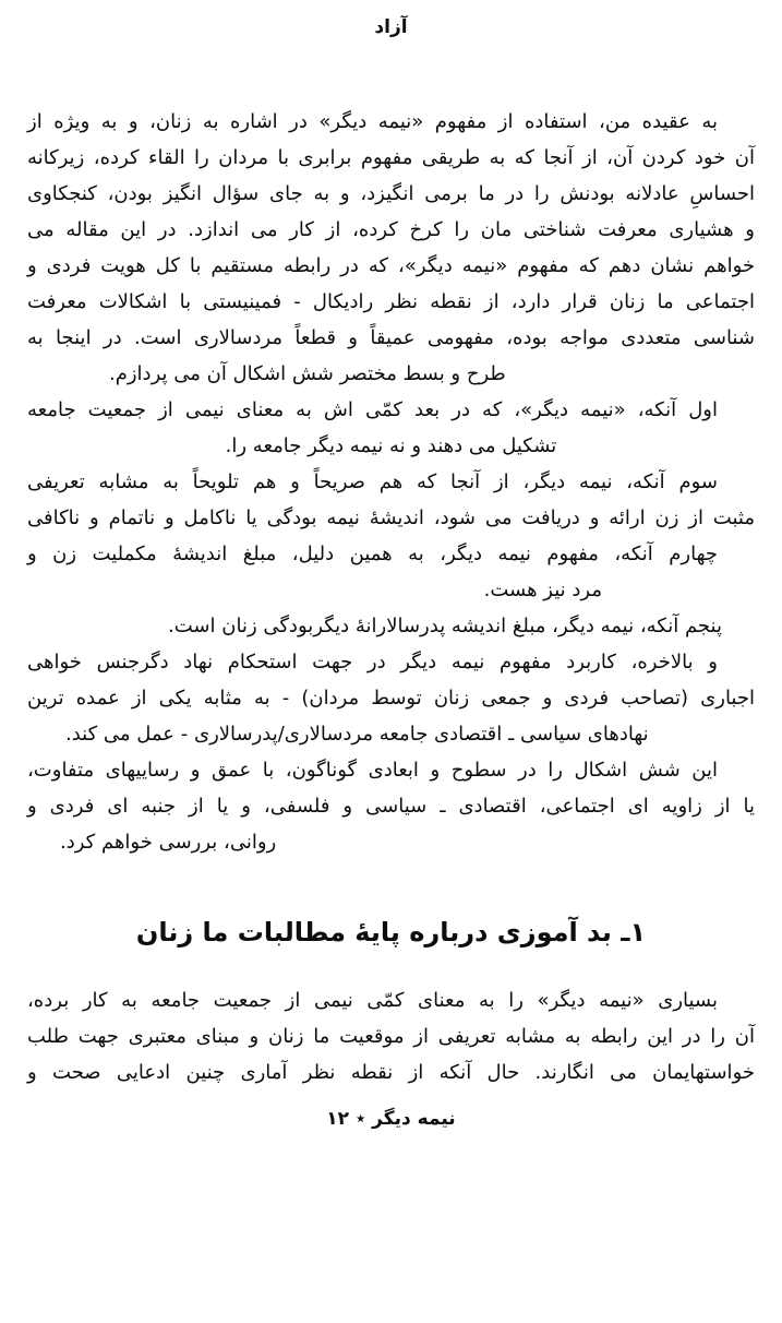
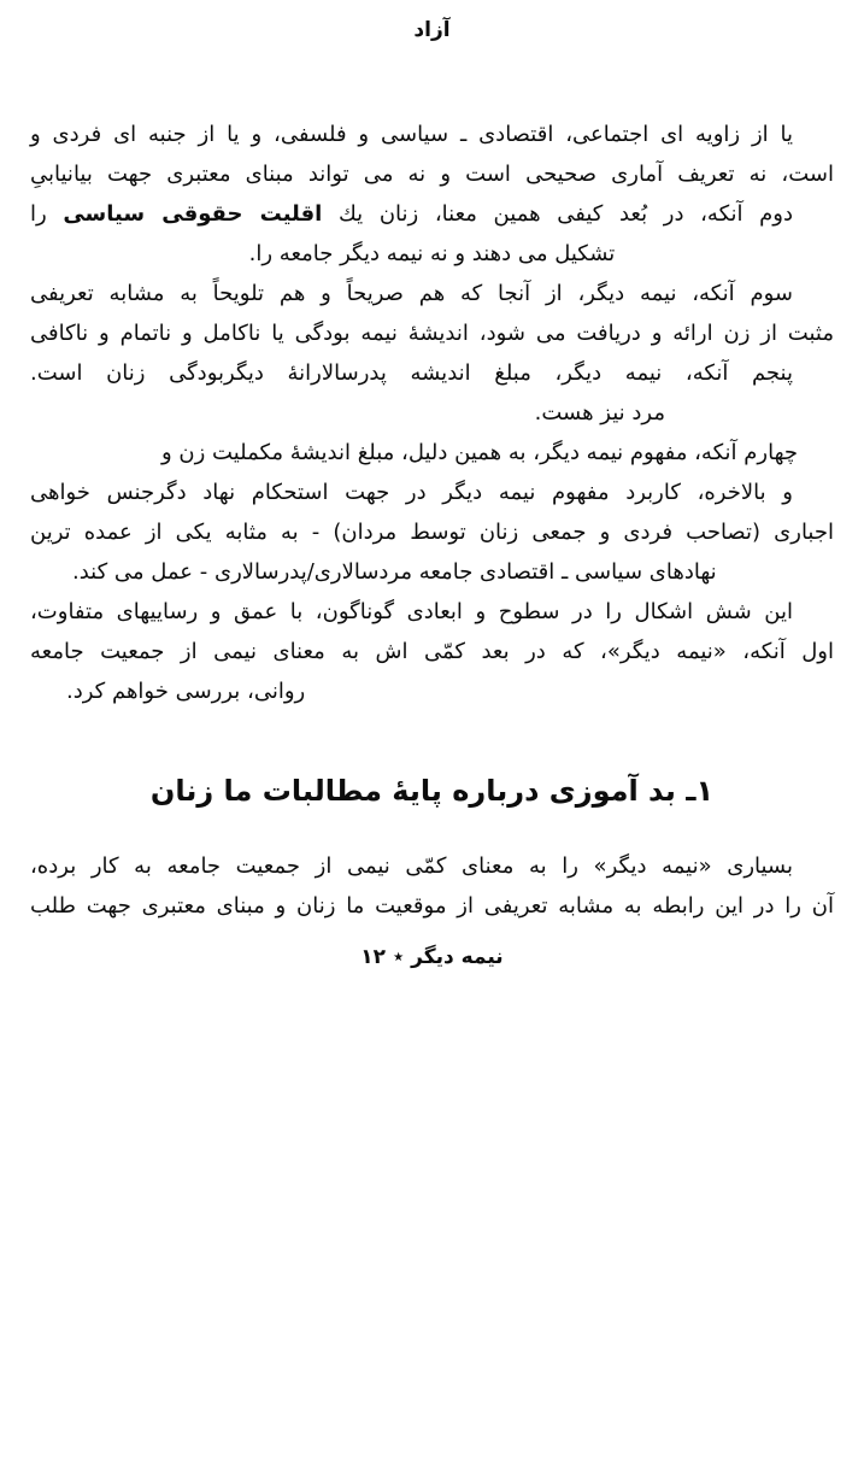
  آزاد
- به عقیده من، استفاده از مفهوم «نیمه دیگر» در اشاره به زنان، و به ویژه از
- آن خود کردن آن، از آنجا که به طریقی مفهوم برابری با مردان را القاء کرده، زیرکانه
- احساسِ عادلانه بودنش را در ما برمی انگیزد، و به جای سؤال انگیز بودن، کنجکاوی
- و هشیاری معرفت شناختی مان را کرخ کرده، از کار می اندازد. در این مقاله می
- خواهم نشان دهم که مفهوم «نیمه دیگر»، که در رابطه مستقیم با کل هویت فردی و
- اجتماعی ما زنان قرار دارد، از نقطه نظر رادیکال - فمینیستی با اشکالات معرفت
- شناسی متعددی مواجه بوده، مفهومی عمیقاً و قطعاً مردسالاری است. در اینجا به
- طرح و بسط مختصر شش اشکال آن می پردازم.
- اول آنکه، «نیمه دیگر»، که در بعد کمّی اش به معنای نیمی از جمعیت جامعه
+ یا از زاویه ای اجتماعی، اقتصادی ـ سیاسی و فلسفی، و یا از جنبه ای فردی و
+ است، نه تعریف آماری صحیحی است و نه می تواند مبنای معتبری جهت بیانیابیِ
+ دوم آنکه، در بُعد کیفی همین معنا، زنان یك اقلیت حقوقی سیاسی را
  تشکیل می دهند و نه نیمه دیگر جامعه را.
  سوم آنکه، نیمه دیگر، از آنجا که هم صریحاً و هم تلویحاً به مشابه تعریفی
  مثبت از زن ارائه و دریافت می شود، اندیشۀ نیمه بودگی یا ناکامل و ناتمام و ناکافی
- چهارم آنکه، مفهوم نیمه دیگر، به همین دلیل، مبلغ اندیشۀ مکملیت زن و
+ پنجم آنکه، نیمه دیگر، مبلغ اندیشه پدرسالارانۀ دیگربودگی زنان است.
  مرد نیز هست.
- پنجم آنکه، نیمه دیگر، مبلغ اندیشه پدرسالارانۀ دیگربودگی زنان است.
+ چهارم آنکه، مفهوم نیمه دیگر، به همین دلیل، مبلغ اندیشۀ مکملیت زن و
  و بالاخره، کاربرد مفهوم نیمه دیگر در جهت استحکام نهاد دگرجنس خواهی
  اجباری (تصاحب فردی و جمعی زنان توسط مردان) - به مثابه یکی از عمده ترین
  نهادهای سیاسی ـ اقتصادی جامعه مردسالاری/پدرسالاری - عمل می کند.
  این شش اشکال را در سطوح و ابعادی گوناگون، با عمق و رساییهای متفاوت،
- یا از زاویه ای اجتماعی، اقتصادی ـ سیاسی و فلسفی، و یا از جنبه ای فردی و
+ اول آنکه، «نیمه دیگر»، که در بعد کمّی اش به معنای نیمی از جمعیت جامعه
  روانی، بررسی خواهم کرد.
  ۱ـ بد آموزی درباره پایۀ مطالبات ما زنان
  بسیاری «نیمه دیگر» را به معنای کمّی نیمی از جمعیت جامعه به کار برده،
  آن را در این رابطه به مشابه تعریفی از موقعیت ما زنان و مبنای معتبری جهت طلب
- خواستهایمان می انگارند. حال آنکه از نقطه نظر آماری چنین ادعایی صحت و
  نیمه دیگر ٭ ۱۲
